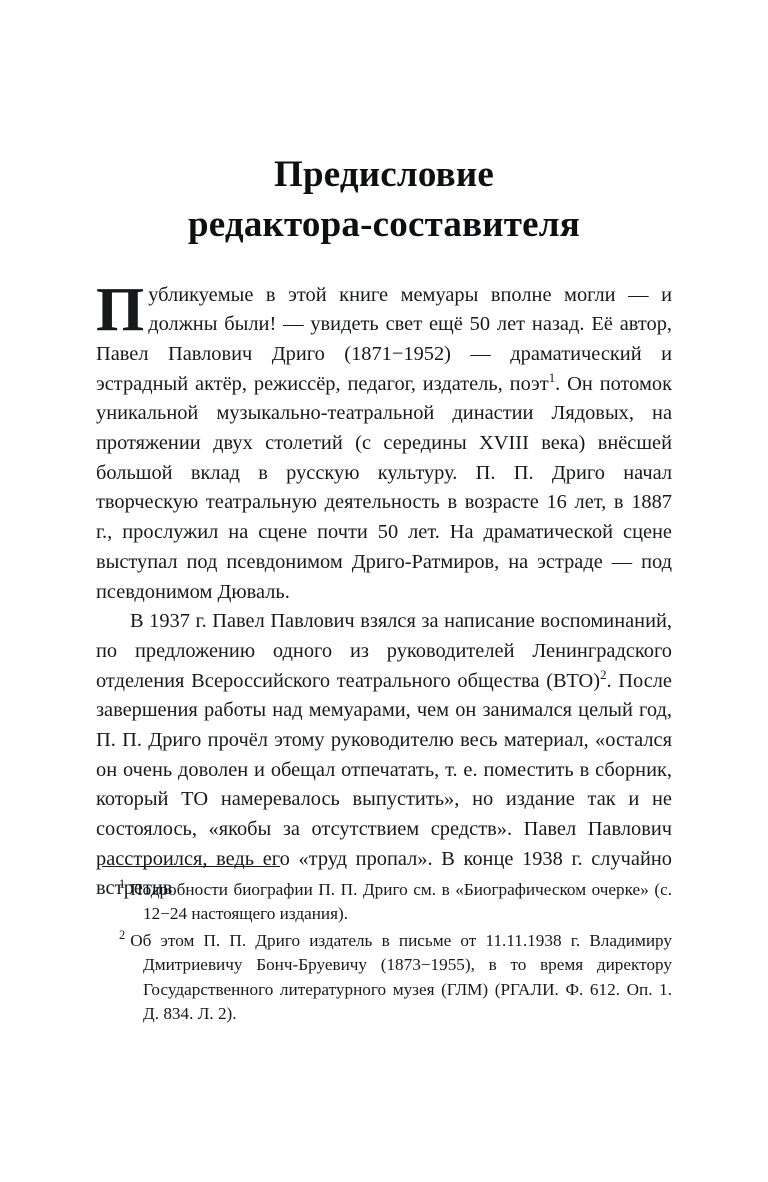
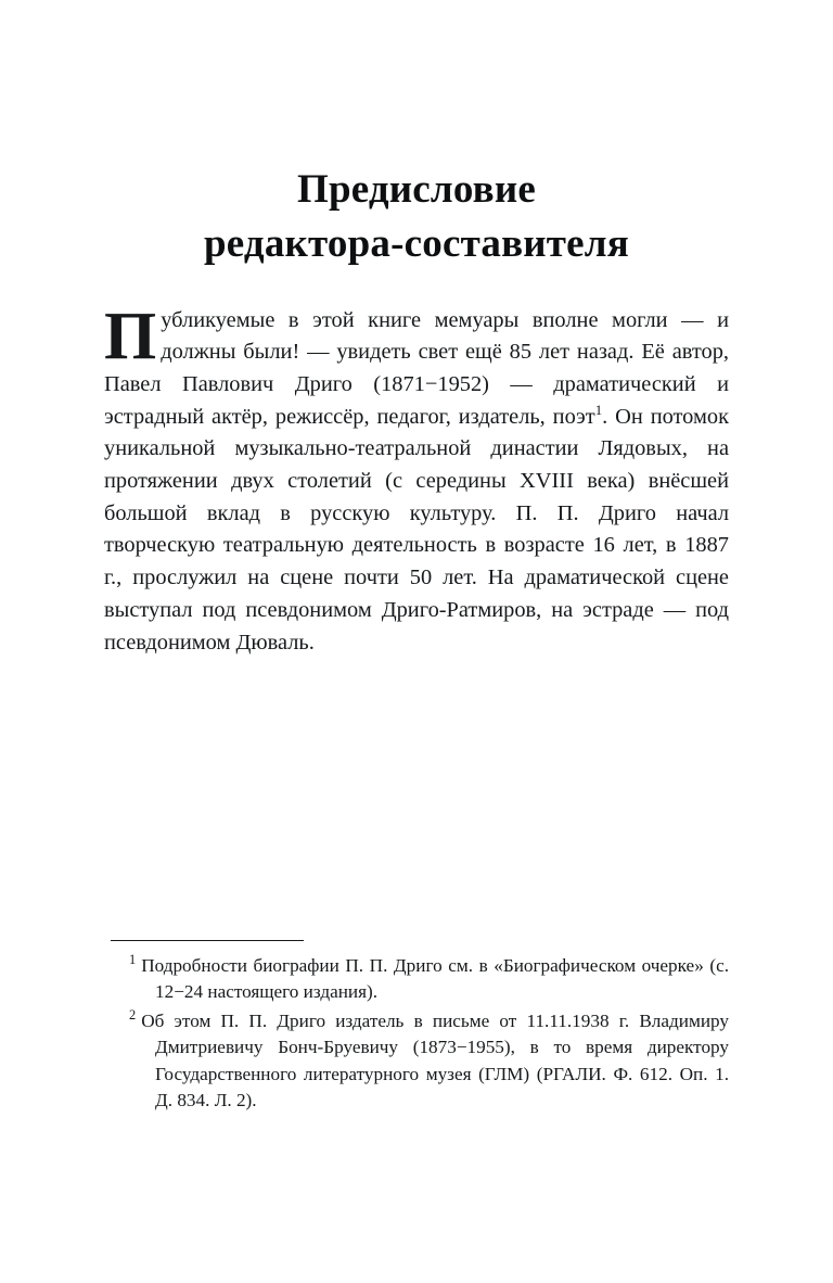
  Предисловие
  редактора-составителя
  П
- убликуемые в этой книге мемуары вполне могли — и должны были! — увидеть свет ещё 50 лет назад. Её автор, Павел Павлович Дриго (1871−1952) — драматический и эстрадный актёр, режиссёр, педагог, издатель, поэт1. Он потомок уникальной музыкально-театральной династии Лядовых, на протяжении двух столетий (с середины XVIII века) внёсшей большой вклад в русскую культуру. П. П. Дриго начал творческую театральную деятельность в возрасте 16 лет, в 1887 г., прослужил на сцене почти 50 лет. На драматической сцене выступал под псевдонимом Дриго-Ратмиров, на эстраде — под псевдонимом Дюваль.
+ убликуемые в этой книге мемуары вполне могли — и должны были! — увидеть свет ещё 85 лет назад. Её автор, Павел Павлович Дриго (1871−1952) — драматический и эстрадный актёр, режиссёр, педагог, издатель, поэт1. Он потомок уникальной музыкально-театральной династии Лядовых, на протяжении двух столетий (с середины XVIII века) внёсшей большой вклад в русскую культуру. П. П. Дриго начал творческую театральную деятельность в возрасте 16 лет, в 1887 г., прослужил на сцене почти 50 лет. На драматической сцене выступал под псевдонимом Дриго-Ратмиров, на эстраде — под псевдонимом Дюваль.
- В 1937 г. Павел Павлович взялся за написание воспоминаний, по предложению одного из руководителей Ленинградского отделения Всероссийского театрального общества (ВТО)2. После завершения работы над мемуарами, чем он занимался целый год, П. П. Дриго прочёл этому руководителю весь материал, «остался он очень доволен и обещал отпечатать, т. е. поместить в сборник, который ТО намеревалось выпустить», но издание так и не состоялось, «якобы за отсутствием средств». Павел Павлович расстроился, ведь его «труд пропал». В конце 1938 г. случайно встретив
  1 Подробности биографии П. П. Дриго см. в «Биографическом очерке» (с. 12−24 настоящего издания).
  2 Об этом П. П. Дриго издатель в письме от 11.11.1938 г. Владимиру Дмитриевичу Бонч-Бруевичу (1873−1955), в то время директору Государственного литературного музея (ГЛМ) (РГАЛИ. Ф. 612. Оп. 1. Д. 834. Л. 2).
